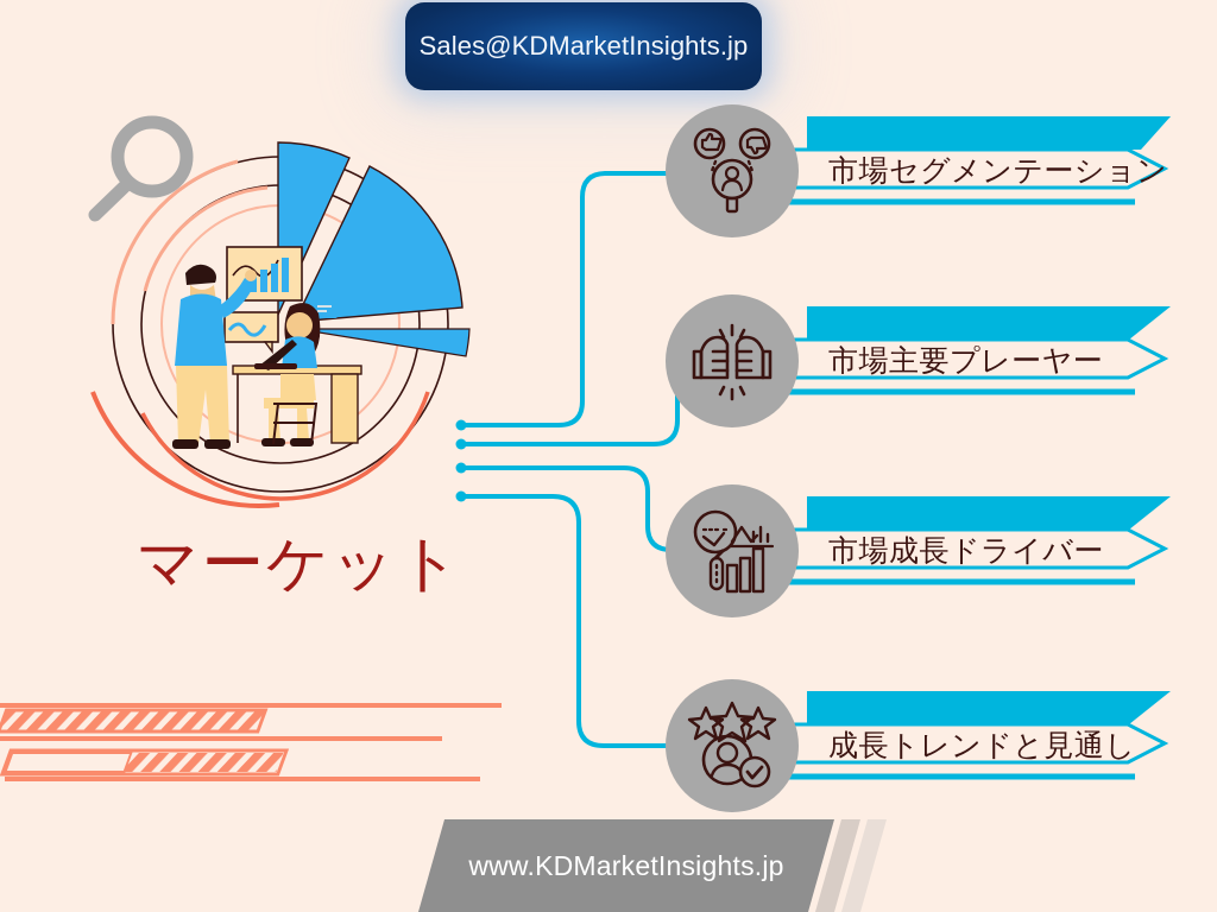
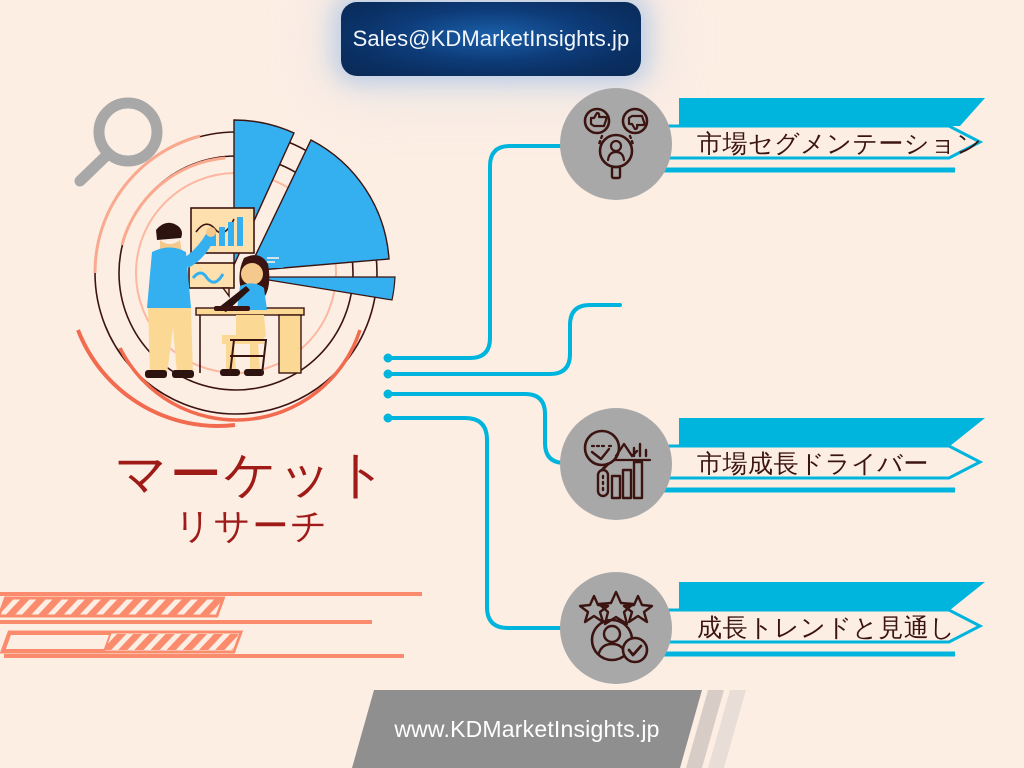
  Sales@KDMarketInsights.jp
  マーケット
+ リサーチ
  市場セグメンテーション
- 市場主要プレーヤー
  市場成長ドライバー
  成長トレンドと見通し
  www.KDMarketInsights.jp
